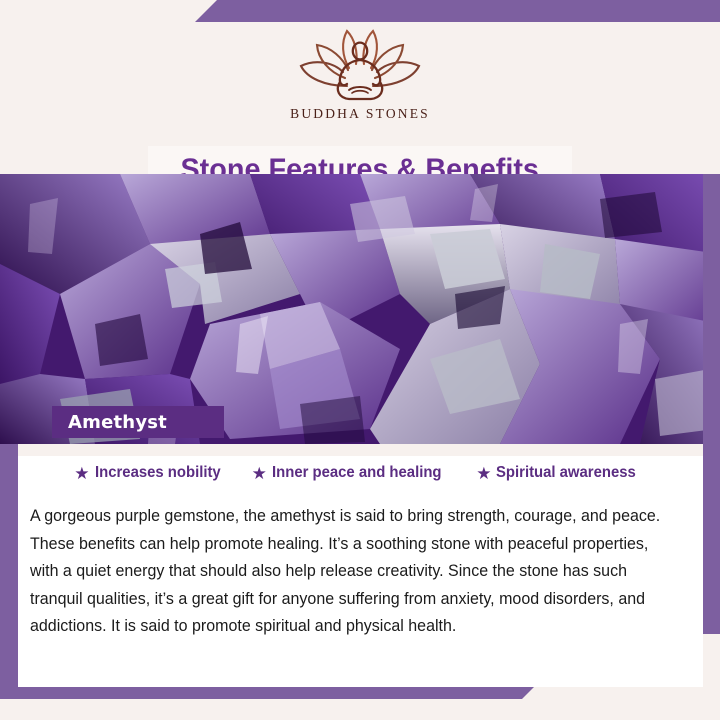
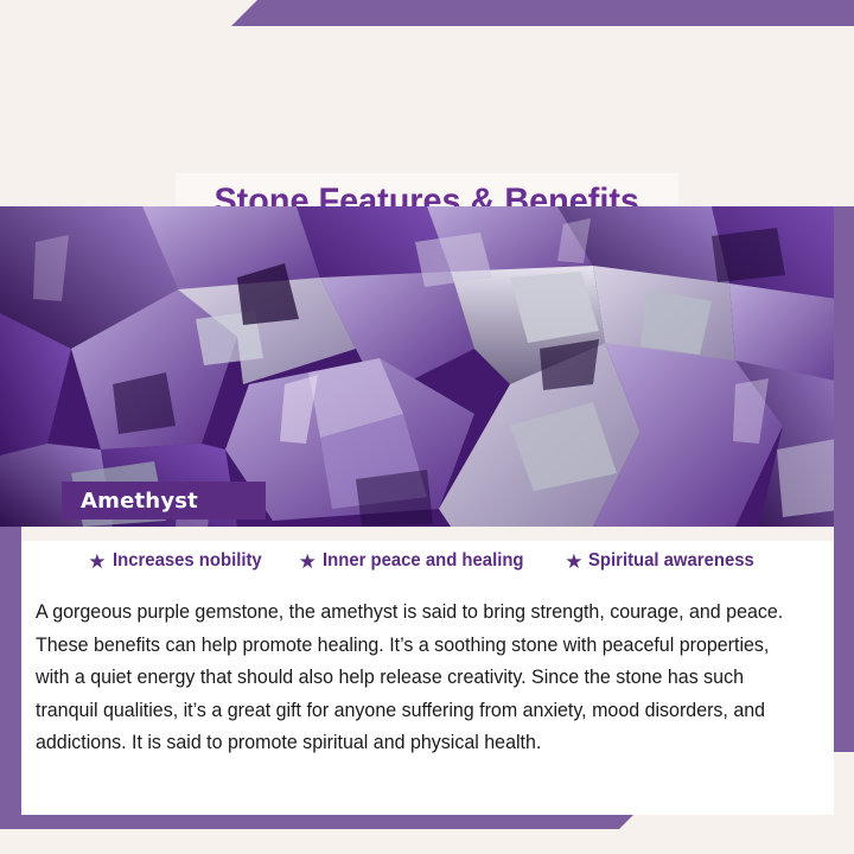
- BUDDHA STONES
  Stone Features & Benefits
  Amethyst
  ★
  Increases nobility
  ★
  Inner peace and healing
  ★
  Spiritual awareness
  A gorgeous purple gemstone, the amethyst is said to bring strength, courage, and peace. These benefits can help promote healing. It’s a soothing stone with peaceful properties, with a quiet energy that should also help release creativity. Since the stone has such tranquil qualities, it’s a great gift for anyone suffering from anxiety, mood disorders, and addictions. It is said to promote spiritual and physical health.
